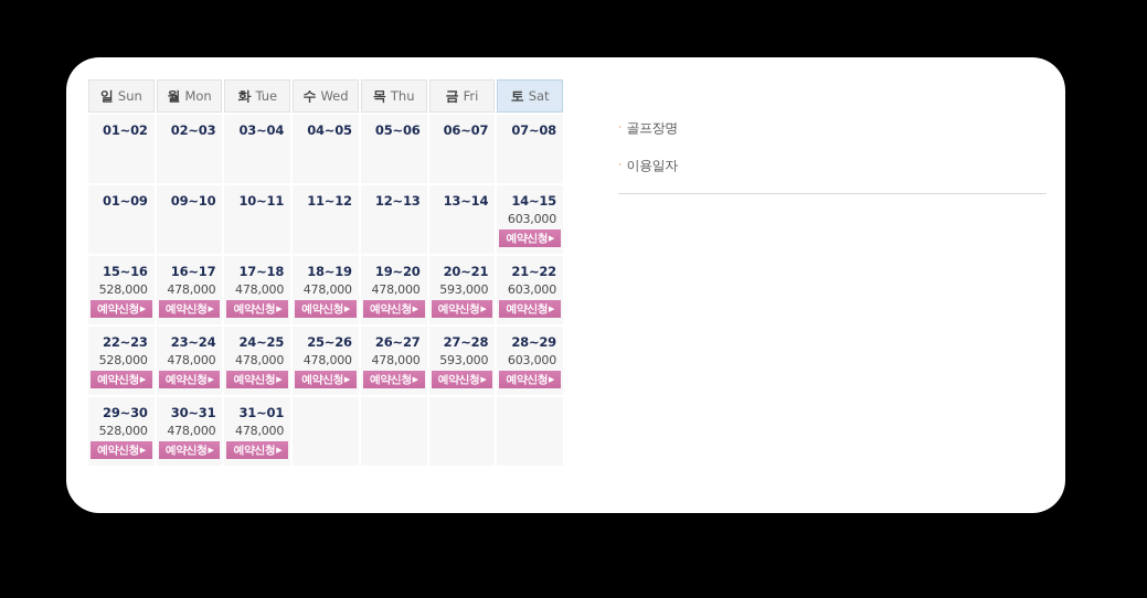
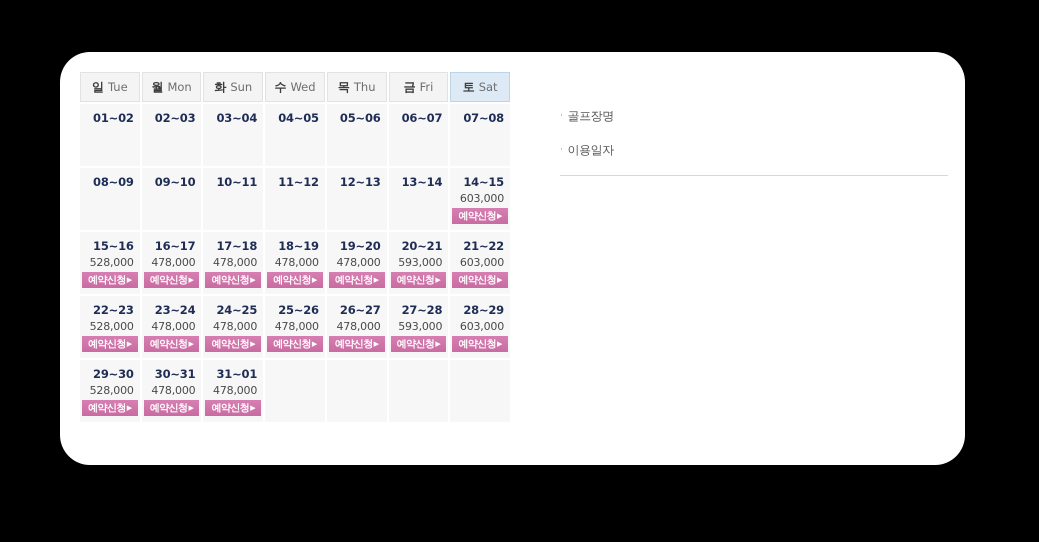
  일
- Sun
+ Tue
  월
  Mon
  화
- Tue
+ Sun
  수
  Wed
  목
  Thu
  금
  Fri
  토
  Sat
  01~02
  02~03
  03~04
  04~05
  05~06
  06~07
  07~08
- 01~09
+ 08~09
  09~10
  10~11
  11~12
  12~13
  13~14
  14~15
  603,000
  예약신청
  ▶
  15~16
  528,000
  예약신청
  ▶
  16~17
  478,000
  예약신청
  ▶
  17~18
  478,000
  예약신청
  ▶
  18~19
  478,000
  예약신청
  ▶
  19~20
  478,000
  예약신청
  ▶
  20~21
  593,000
  예약신청
  ▶
  21~22
  603,000
  예약신청
  ▶
  22~23
  528,000
  예약신청
  ▶
  23~24
  478,000
  예약신청
  ▶
  24~25
  478,000
  예약신청
  ▶
  25~26
  478,000
  예약신청
  ▶
  26~27
  478,000
  예약신청
  ▶
  27~28
  593,000
  예약신청
  ▶
  28~29
  603,000
  예약신청
  ▶
  29~30
  528,000
  예약신청
  ▶
  30~31
  478,000
  예약신청
  ▶
  31~01
  478,000
  예약신청
  ▶
  ·
  골프장명
  ·
  이용일자
